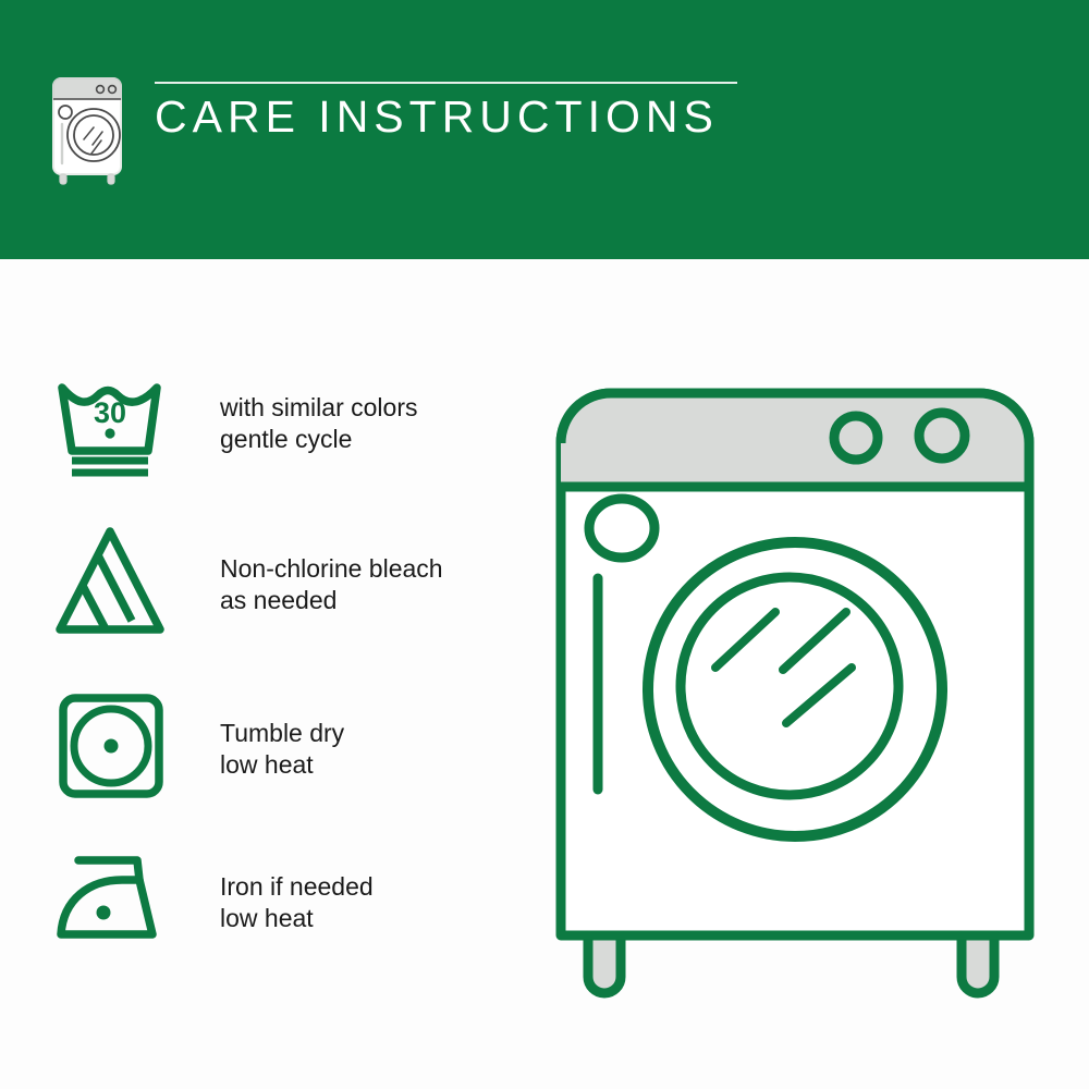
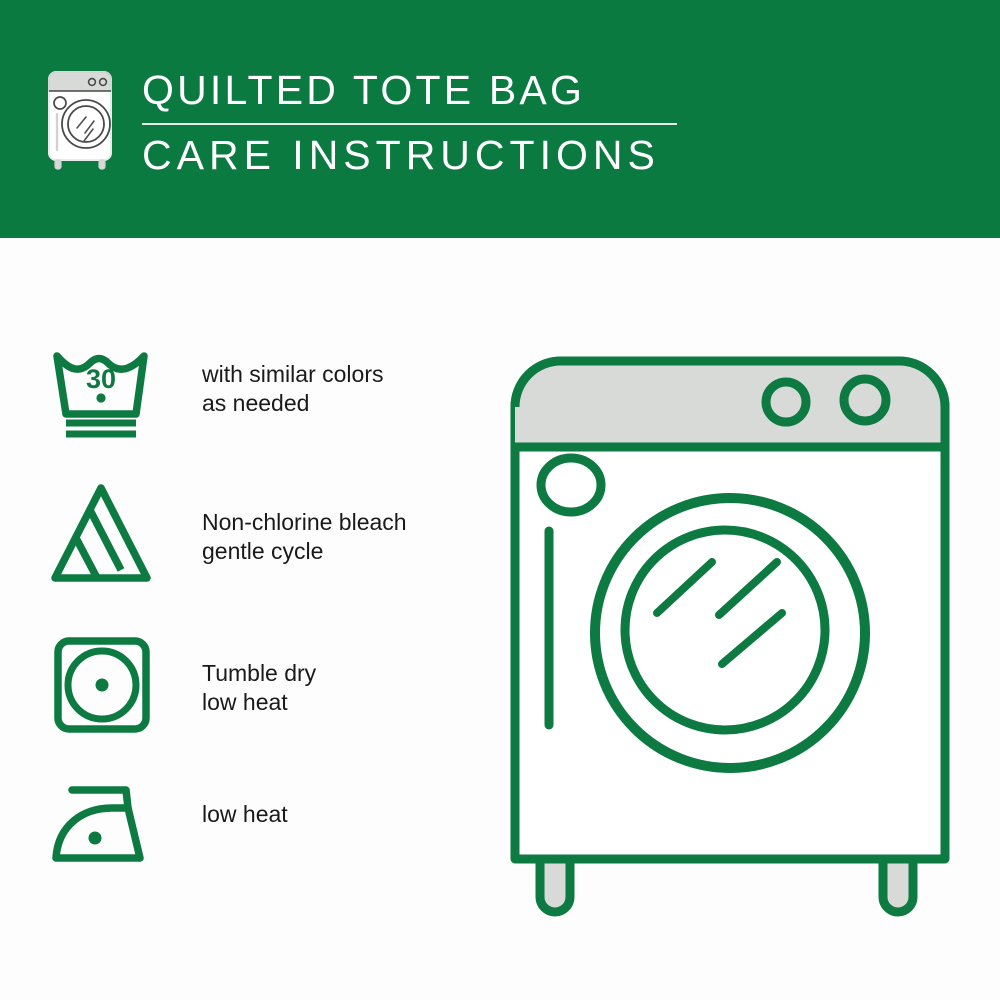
+ QUILTED TOTE BAG
  CARE INSTRUCTIONS
  30
  with similar colors
- gentle cycle
+ as needed
  Non-chlorine bleach
- as needed
+ gentle cycle
  Tumble dry
  low heat
- Iron if needed
  low heat
